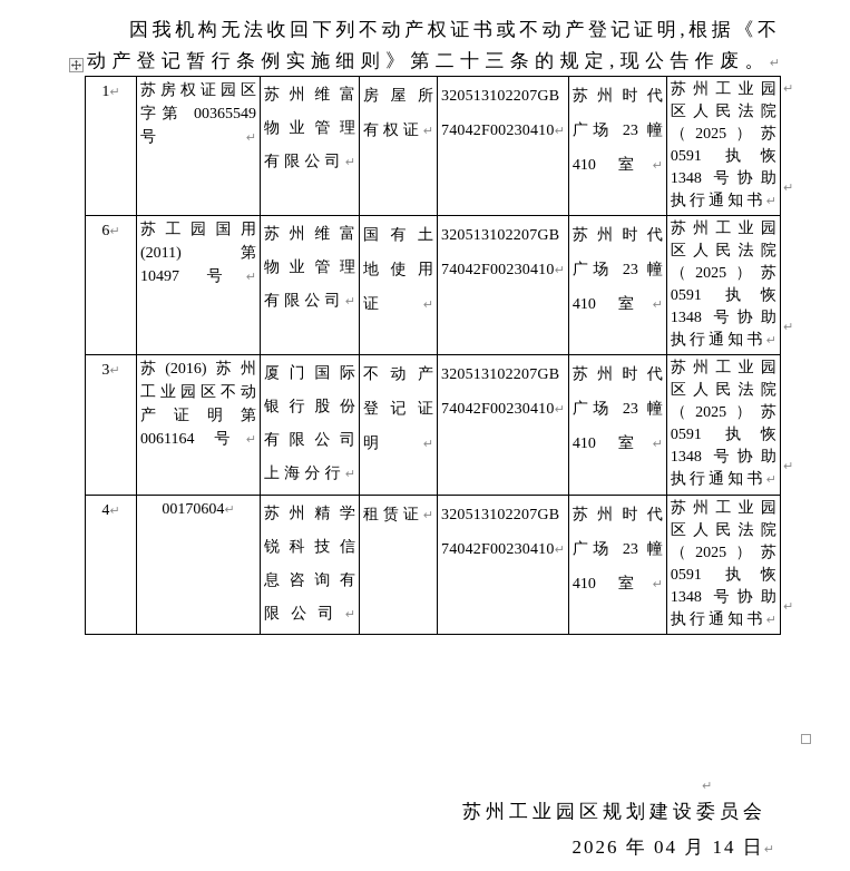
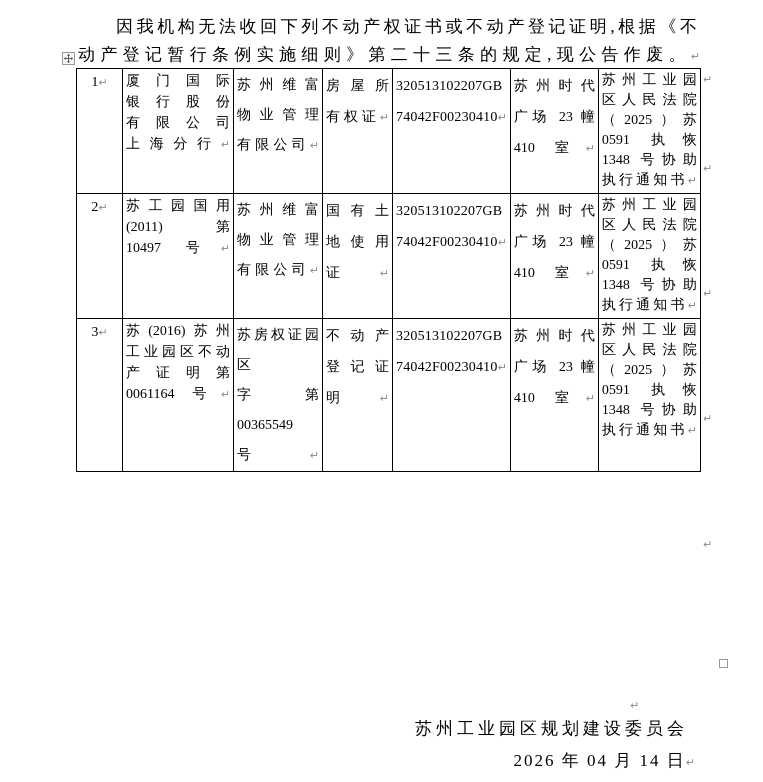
  因我机构无法收回下列不动产权证书或不动产登记证明,根据《不动产登记暂行条例实施细则》第二十三条的规定,现公告作废。↵
- 1↵	苏房权证园区 字第 00365549 号↵	苏州维富 物业管理 有限公司↵	房屋所 有权证↵	320513102207GB 74042F00230410↵	苏州时代 广场 23 幢 410 室↵	苏州工业园 区人民法院 （2025）苏 0591 执恢 1348 号协助 执行通知书↵
+ 1↵	厦门国际 银行股份 有限公司 上海分行↵	苏州维富 物业管理 有限公司↵	房屋所 有权证↵	320513102207GB 74042F00230410↵	苏州时代 广场 23 幢 410 室↵	苏州工业园 区人民法院 （2025）苏 0591 执恢 1348 号协助 执行通知书↵
- 6↵	苏工园国用 (2011) 第 10497 号↵	苏州维富 物业管理 有限公司↵	国有土 地使用 证↵	320513102207GB 74042F00230410↵	苏州时代 广场 23 幢 410 室↵	苏州工业园 区人民法院 （2025）苏 0591 执恢 1348 号协助 执行通知书↵
+ 2↵	苏工园国用 (2011) 第 10497 号↵	苏州维富 物业管理 有限公司↵	国有土 地使用 证↵	320513102207GB 74042F00230410↵	苏州时代 广场 23 幢 410 室↵	苏州工业园 区人民法院 （2025）苏 0591 执恢 1348 号协助 执行通知书↵
- 3↵	苏(2016)苏州 工业园区不动 产证明第 0061164 号↵	厦门国际 银行股份 有限公司 上海分行↵	不动产 登记证 明↵	320513102207GB 74042F00230410↵	苏州时代 广场 23 幢 410 室↵	苏州工业园 区人民法院 （2025）苏 0591 执恢 1348 号协助 执行通知书↵
+ 3↵	苏(2016)苏州 工业园区不动 产证明第 0061164 号↵	苏房权证园区 字第 00365549 号↵	不动产 登记证 明↵	320513102207GB 74042F00230410↵	苏州时代 广场 23 幢 410 室↵	苏州工业园 区人民法院 （2025）苏 0591 执恢 1348 号协助 执行通知书↵
- 4↵	00170604↵	苏州精学 锐科技信 息咨询有 限公司↵	租赁证↵	320513102207GB 74042F00230410↵	苏州时代 广场 23 幢 410 室↵	苏州工业园 区人民法院 （2025）苏 0591 执恢 1348 号协助 执行通知书↵
  ↵
  ↵
  ↵
  ↵
  ↵
  ↵
  苏州工业园区规划建设委员会
  2026 年 04 月 14 日↵
